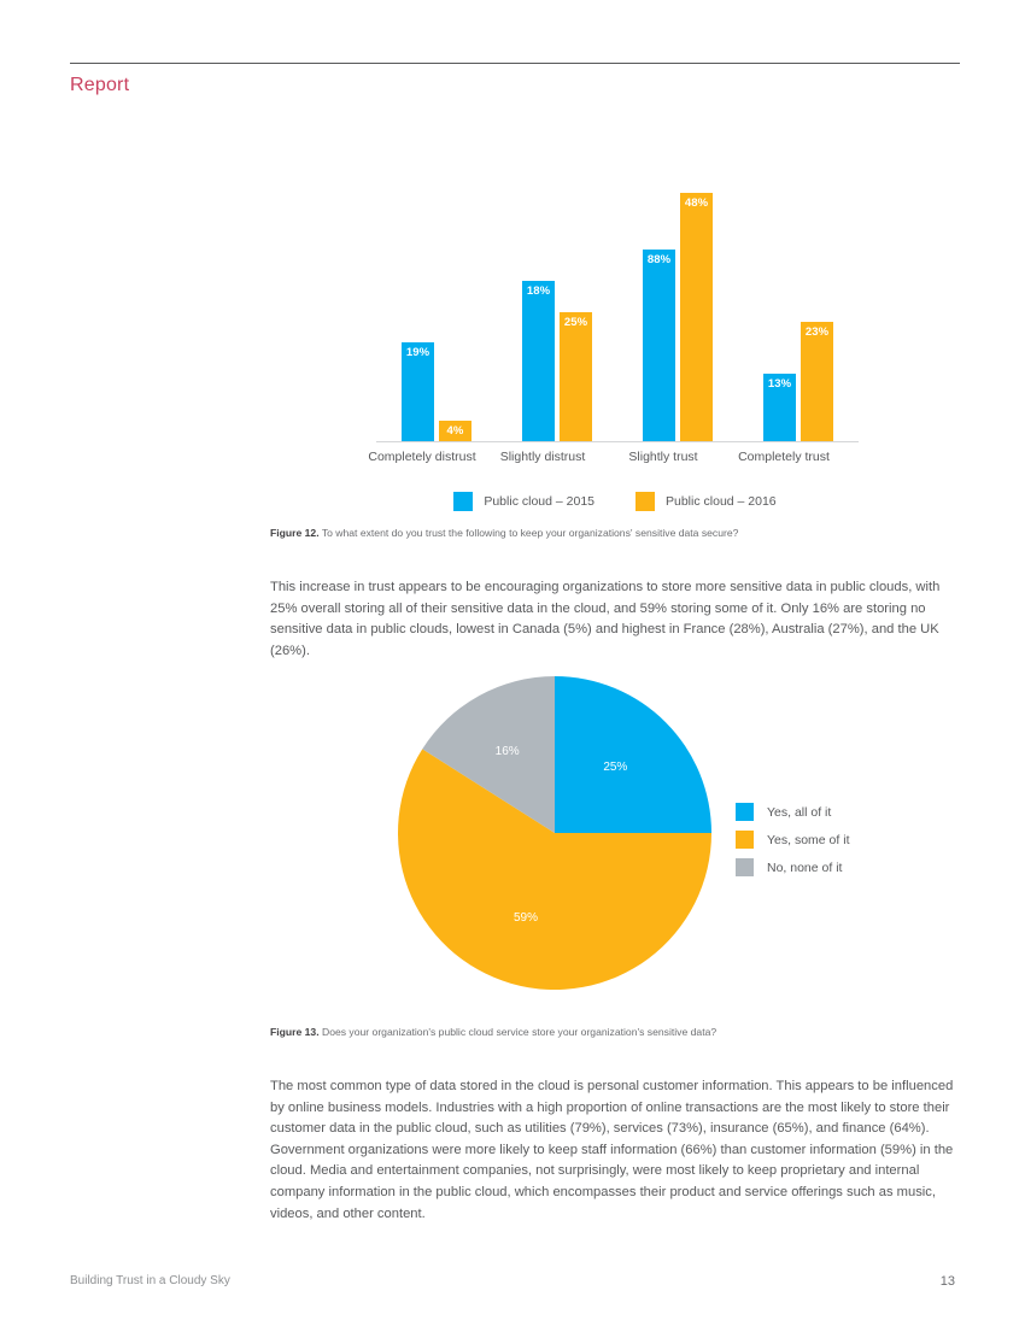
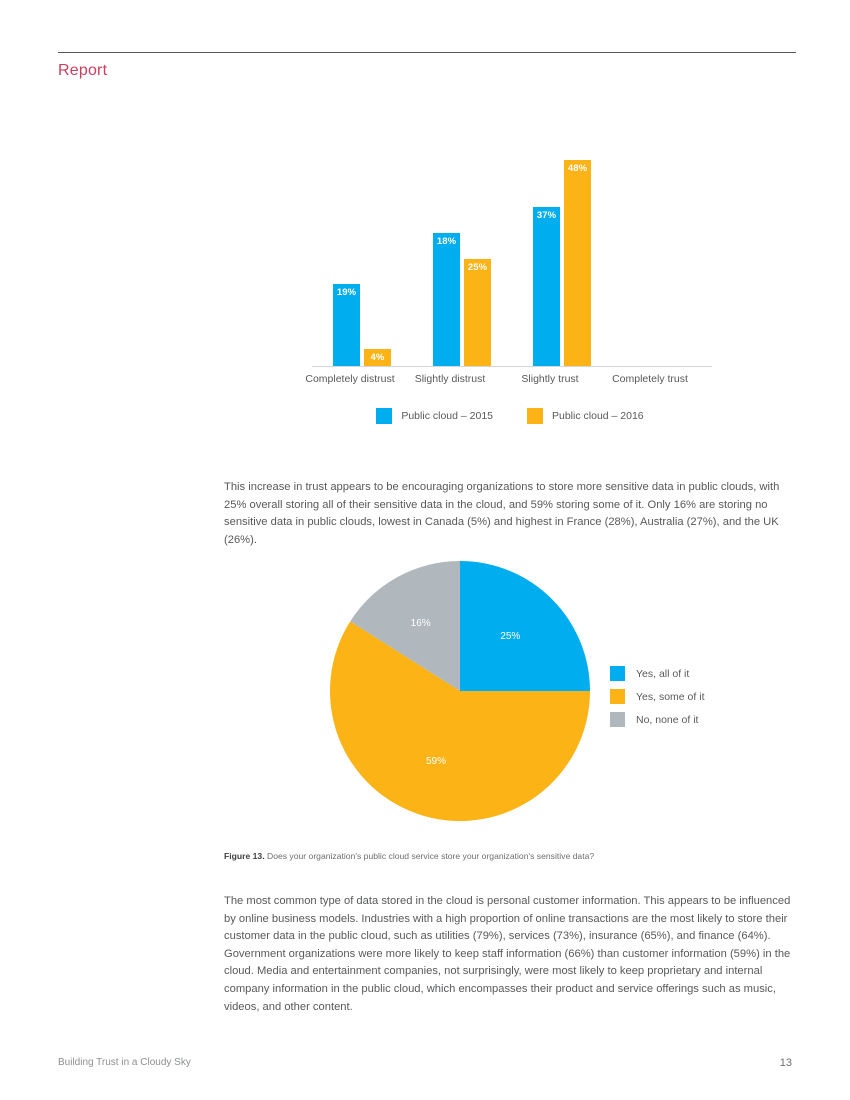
  Report
  19%
  4%
  18%
  25%
- 88%
+ 37%
  48%
- 13%
- 23%
  Completely distrust
  Slightly distrust
  Slightly trust
  Completely trust
  Public cloud – 2015
  Public cloud – 2016
- Figure 12. To what extent do you trust the following to keep your organizations' sensitive data secure?
  This increase in trust appears to be encouraging organizations to store more sensitive data in public clouds, with 25% overall storing all of their sensitive data in the cloud, and 59% storing some of it. Only 16% are storing no sensitive data in public clouds, lowest in Canada (5%) and highest in France (28%), Australia (27%), and the UK (26%).
  25%
  59%
  16%
  Yes, all of it
  Yes, some of it
  No, none of it
  Figure 13. Does your organization's public cloud service store your organization's sensitive data?
  The most common type of data stored in the cloud is personal customer information. This appears to be influenced by online business models. Industries with a high proportion of online transactions are the most likely to store their customer data in the public cloud, such as utilities (79%), services (73%), insurance (65%), and finance (64%). Government organizations were more likely to keep staff information (66%) than customer information (59%) in the cloud. Media and entertainment companies, not surprisingly, were most likely to keep proprietary and internal company information in the public cloud, which encompasses their product and service offerings such as music, videos, and other content.
  Building Trust in a Cloudy Sky
  13
